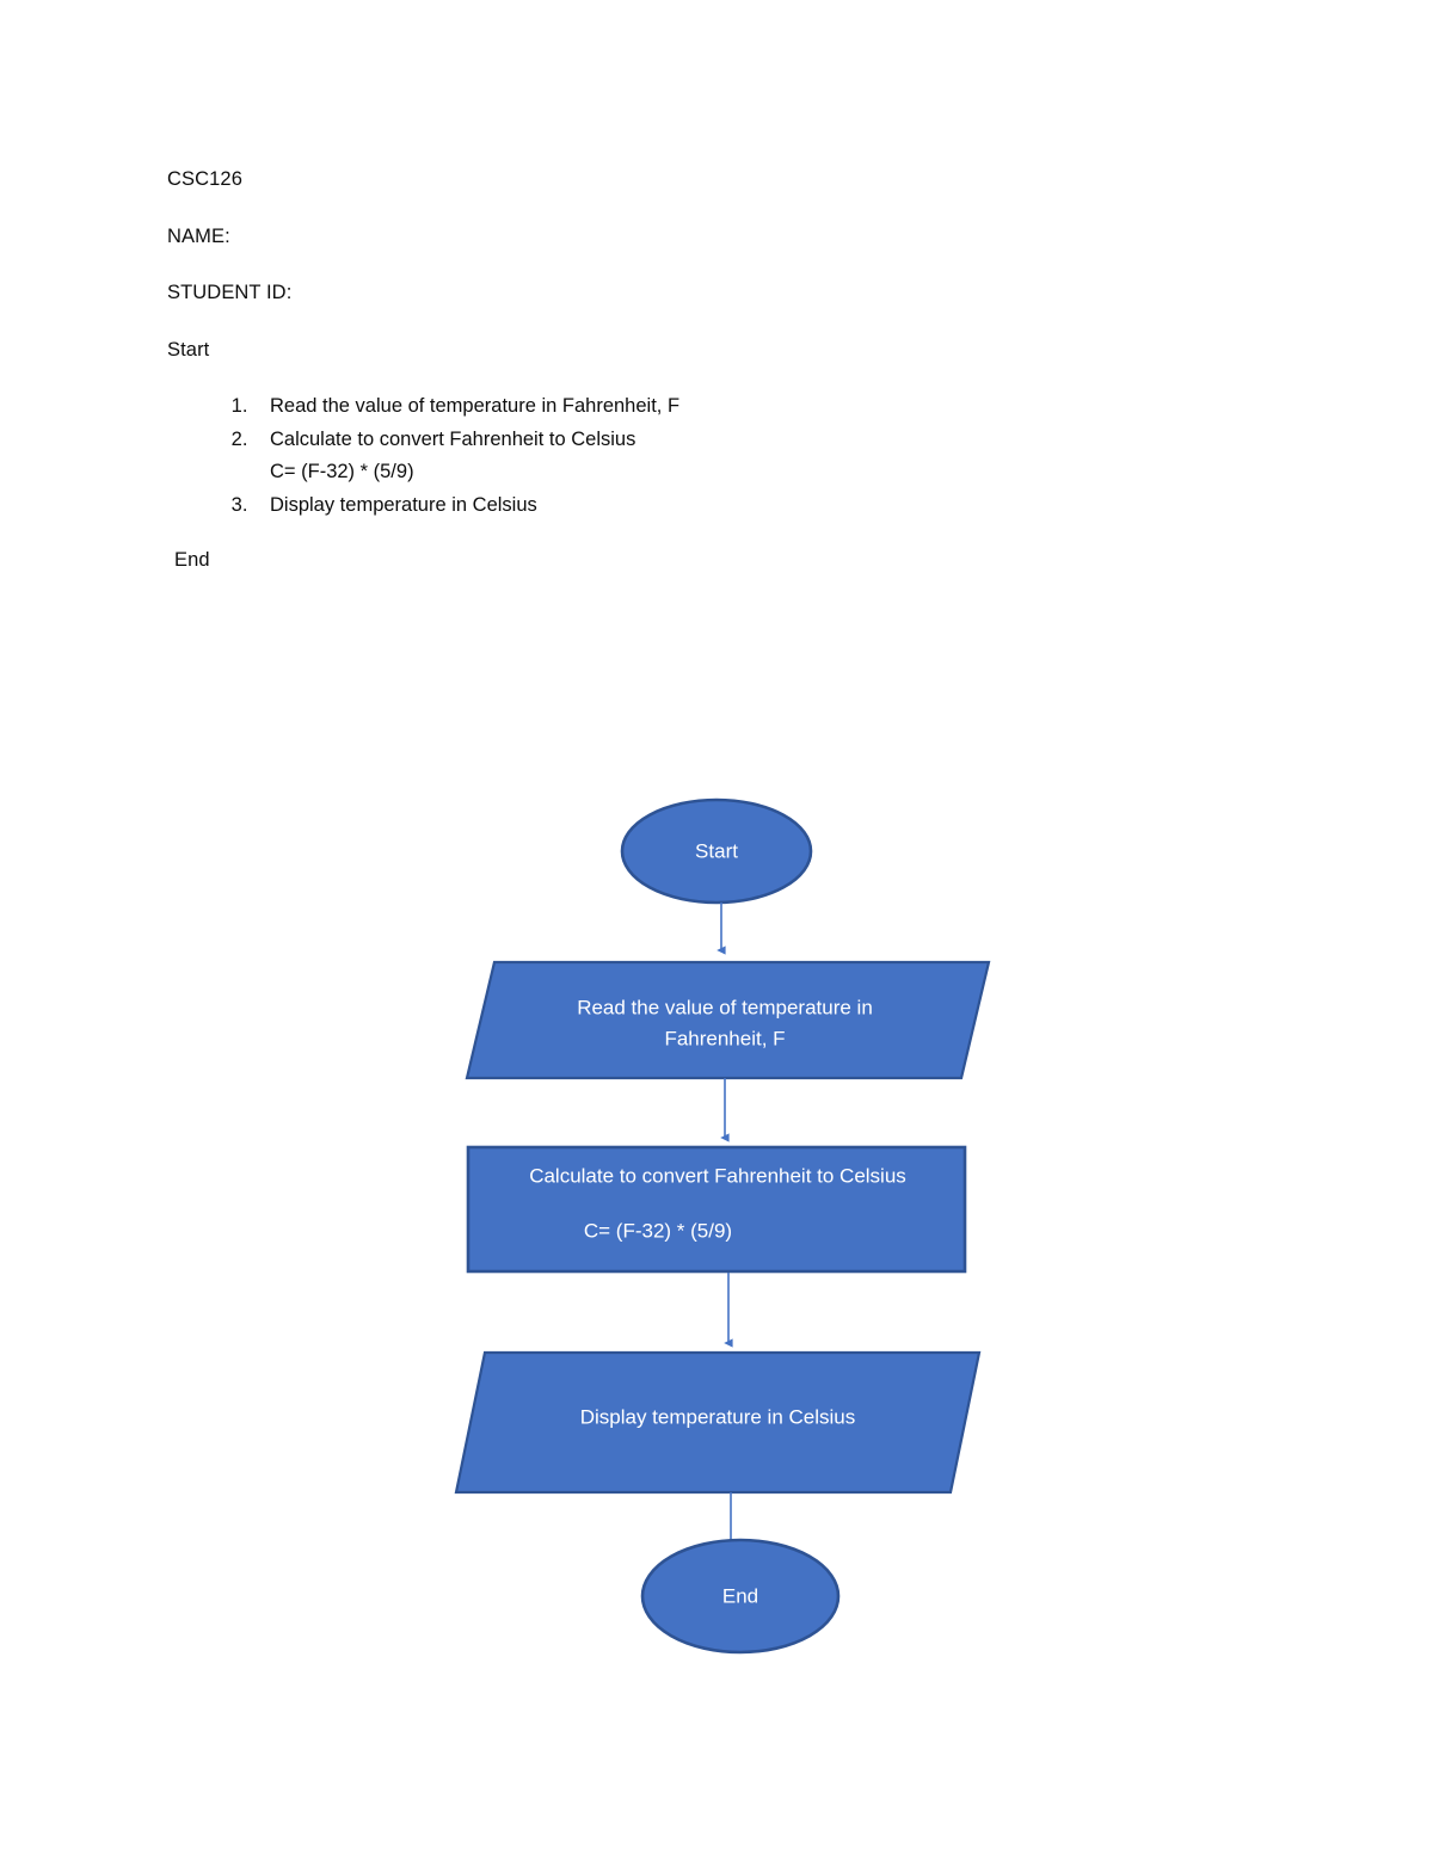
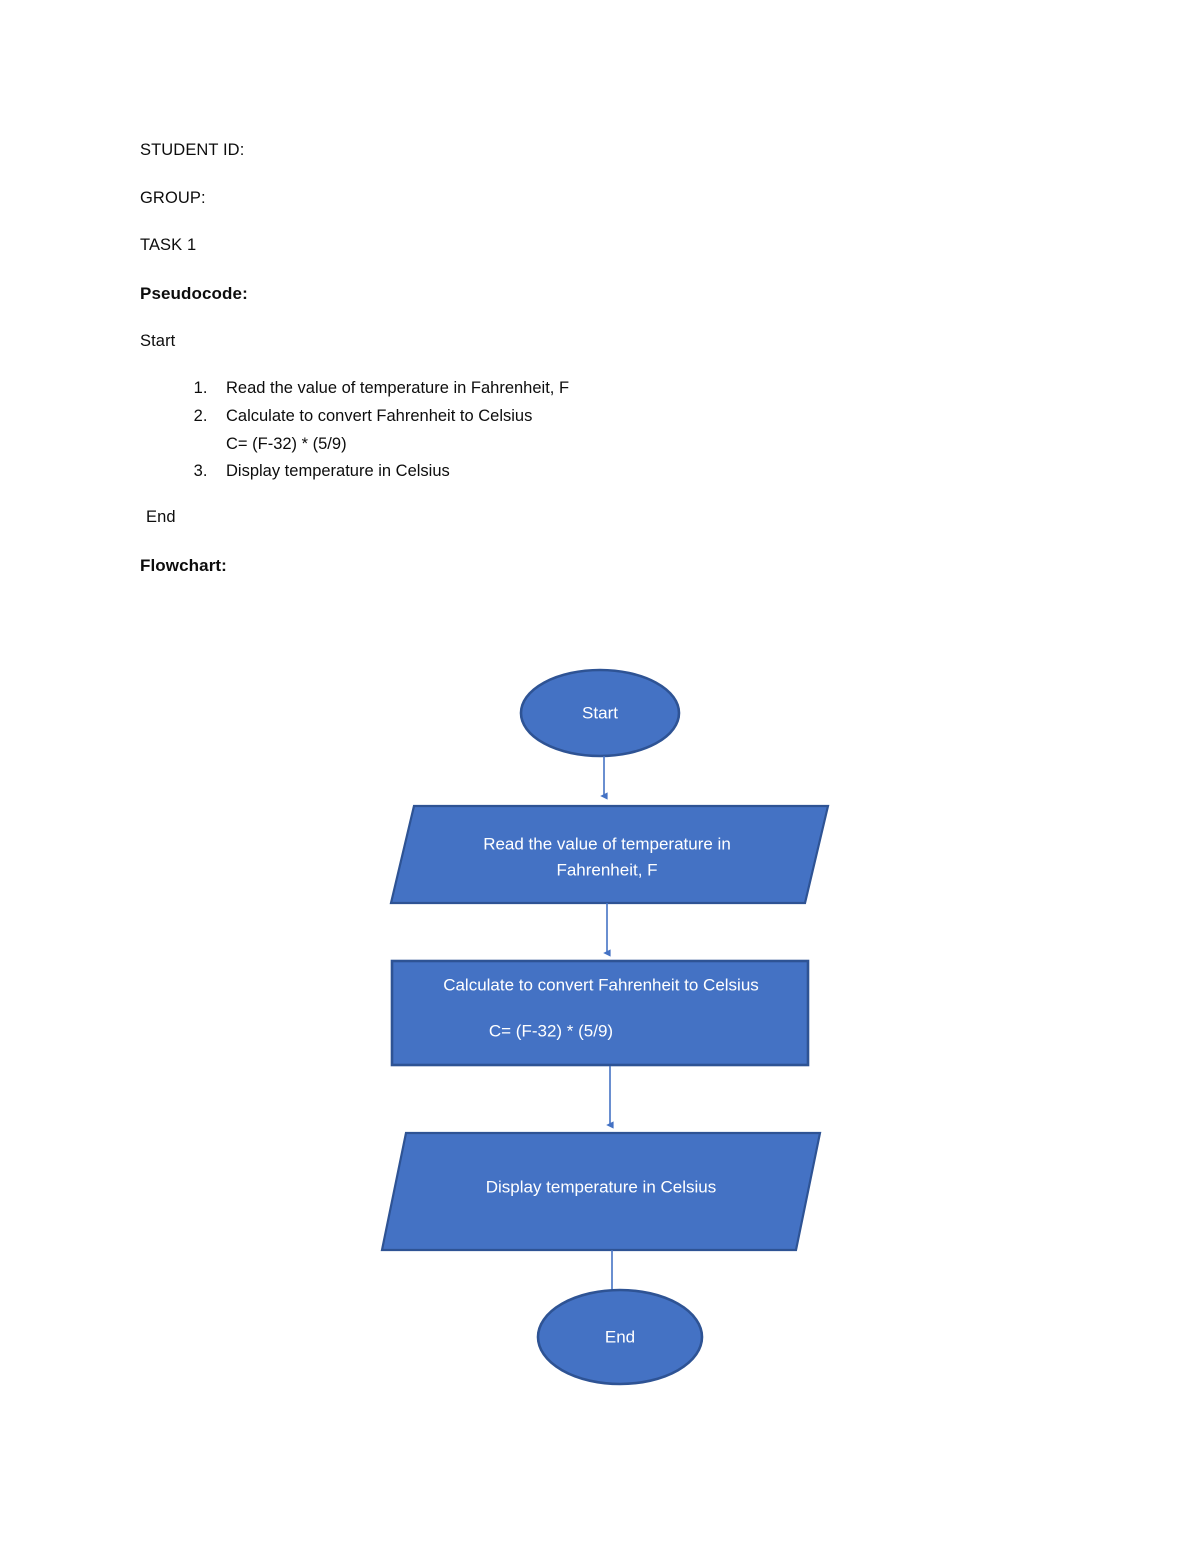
- CSC126
- NAME:
  STUDENT ID:
+ GROUP:
+ TASK 1
+ Pseudocode:
  Start
  Read the value of temperature in Fahrenheit, F
  Calculate to convert Fahrenheit to Celsius
  C= (F-32) * (5/9)
  Display temperature in Celsius
  End
+ Flowchart:
  Start
  Read the value of temperature in
  Fahrenheit, F
  Calculate to convert Fahrenheit to Celsius
  C= (F-32) * (5/9)
  Display temperature in Celsius
  End
